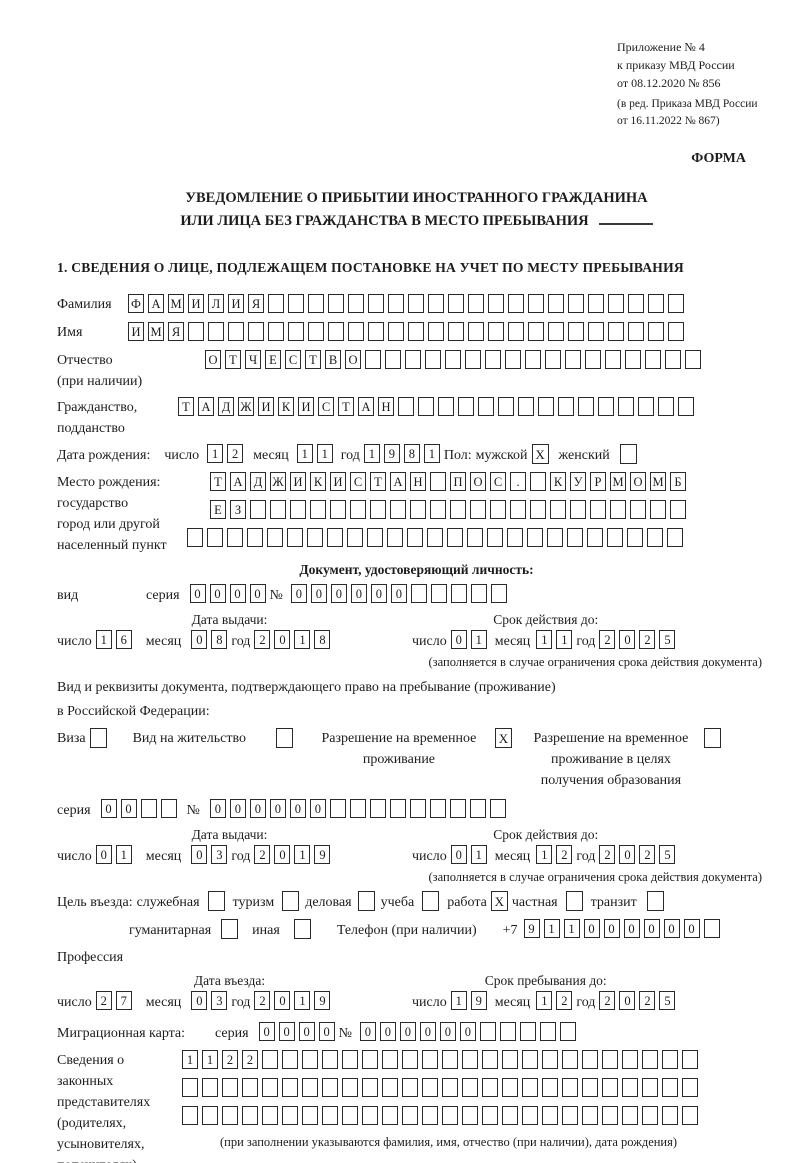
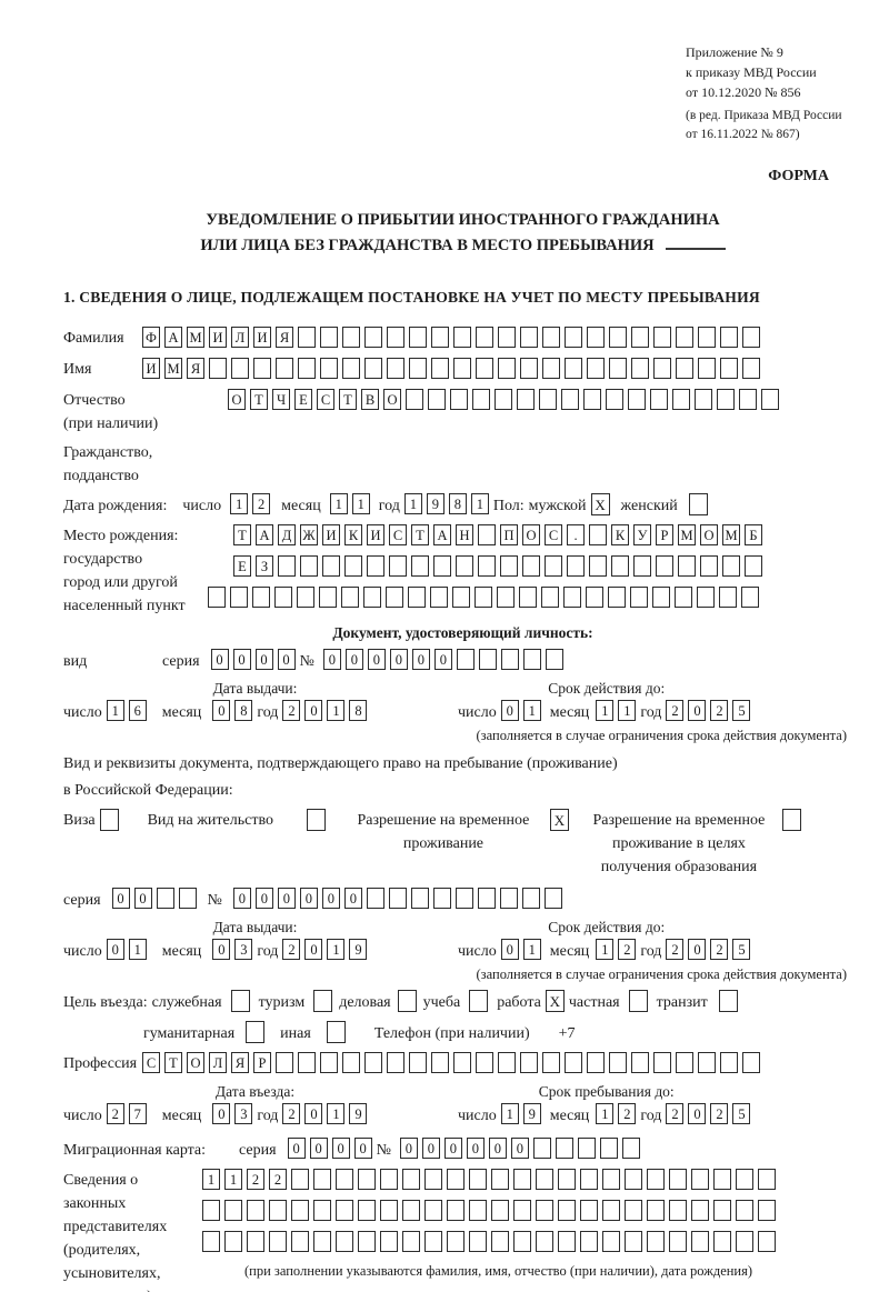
- Приложение № 4
+ Приложение № 9
  к приказу МВД России
- от 08.12.2020 № 856
+ от 10.12.2020 № 856
  (в ред. Приказа МВД России
  от 16.11.2022 № 867)
  ФОРМА
  УВЕДОМЛЕНИЕ О ПРИБЫТИИ ИНОСТРАННОГО ГРАЖДАНИНА
  ИЛИ ЛИЦА БЕЗ ГРАЖДАНСТВА В МЕСТО ПРЕБЫВАНИЯ
  1. СВЕДЕНИЯ О ЛИЦЕ, ПОДЛЕЖАЩЕМ ПОСТАНОВКЕ НА УЧЕТ ПО МЕСТУ ПРЕБЫВАНИЯ
  Фамилия
  Ф А М И Л И Я
  Имя
  И М Я
  Отчество
  (при наличии)
  О Т Ч Е С Т В О
  Гражданство,
  подданство
- Т А Д Ж И К И С Т А Н
  Дата рождения:
  число
  1 2
  месяц
  1 1
  год
  1 9 8 1
  Пол:
  мужской
  X
  женский
  Место рождения:
  государство
  город или другой
  населенный пункт
  Т А Д Ж И К И С Т А Н П О С . К У Р М О М Б
  Е З
  Документ, удостоверяющий личность:
  вид
  серия
  0 0 0 0
  №
  0 0 0 0 0 0
  Дата выдачи:
  число
  1 6
  месяц
  0 8
  год
  2 0 1 8
  Срок действия до:
  число
  0 1
  месяц
  1 1
  год
  2 0 2 5
  (заполняется в случае ограничения срока действия документа)
  Вид и реквизиты документа, подтверждающего право на пребывание (проживание)
  в Российской Федерации:
  Виза
  Вид на жительство
  Разрешение на временное проживание
  X
  Разрешение на временное проживание в целях получения образования
  серия
  0 0
  №
  0 0 0 0 0 0
  Дата выдачи:
  число
  0 1
  месяц
  0 3
  год
  2 0 1 9
  Срок действия до:
  число
  0 1
  месяц
  1 2
  год
  2 0 2 5
  (заполняется в случае ограничения срока действия документа)
  Цель въезда:
  служебная
  туризм
  деловая
  учеба
  работа
  X
  частная
  транзит
  гуманитарная
  иная
  Телефон (при наличии)
  +7
- 9 1 1 0 0 0 0 0 0
  Профессия
+ С Т О Л Я Р
  Дата въезда:
  число
  2 7
  месяц
  0 3
  год
  2 0 1 9
  Срок пребывания до:
  число
  1 9
  месяц
  1 2
  год
  2 0 2 5
  Миграционная карта:
  серия
  0 0 0 0
  №
  0 0 0 0 0 0
  Сведения о
  законных
  представителях
  (родителях,
  усыновителях,
  1 1 2 2
  (при заполнении указываются фамилия, имя, отчество (при наличии), дата рождения)
